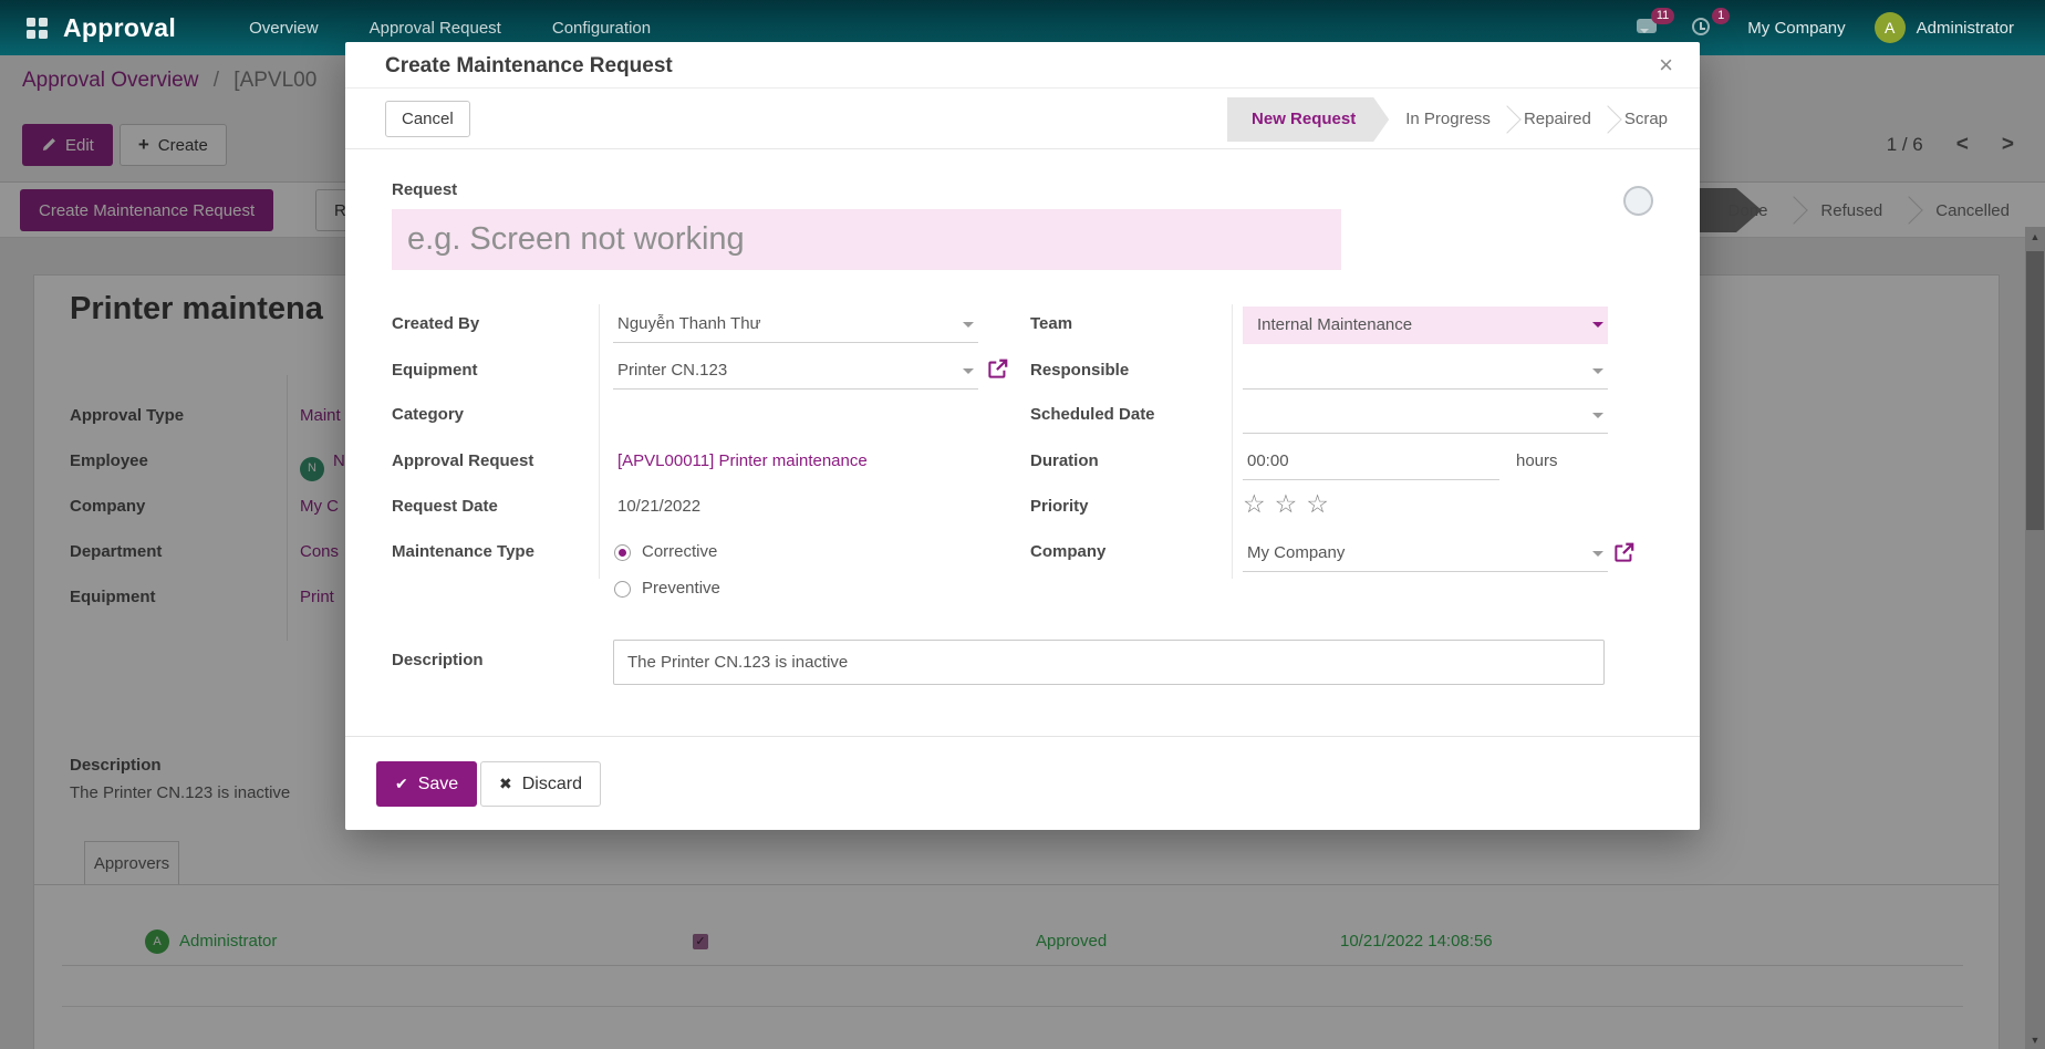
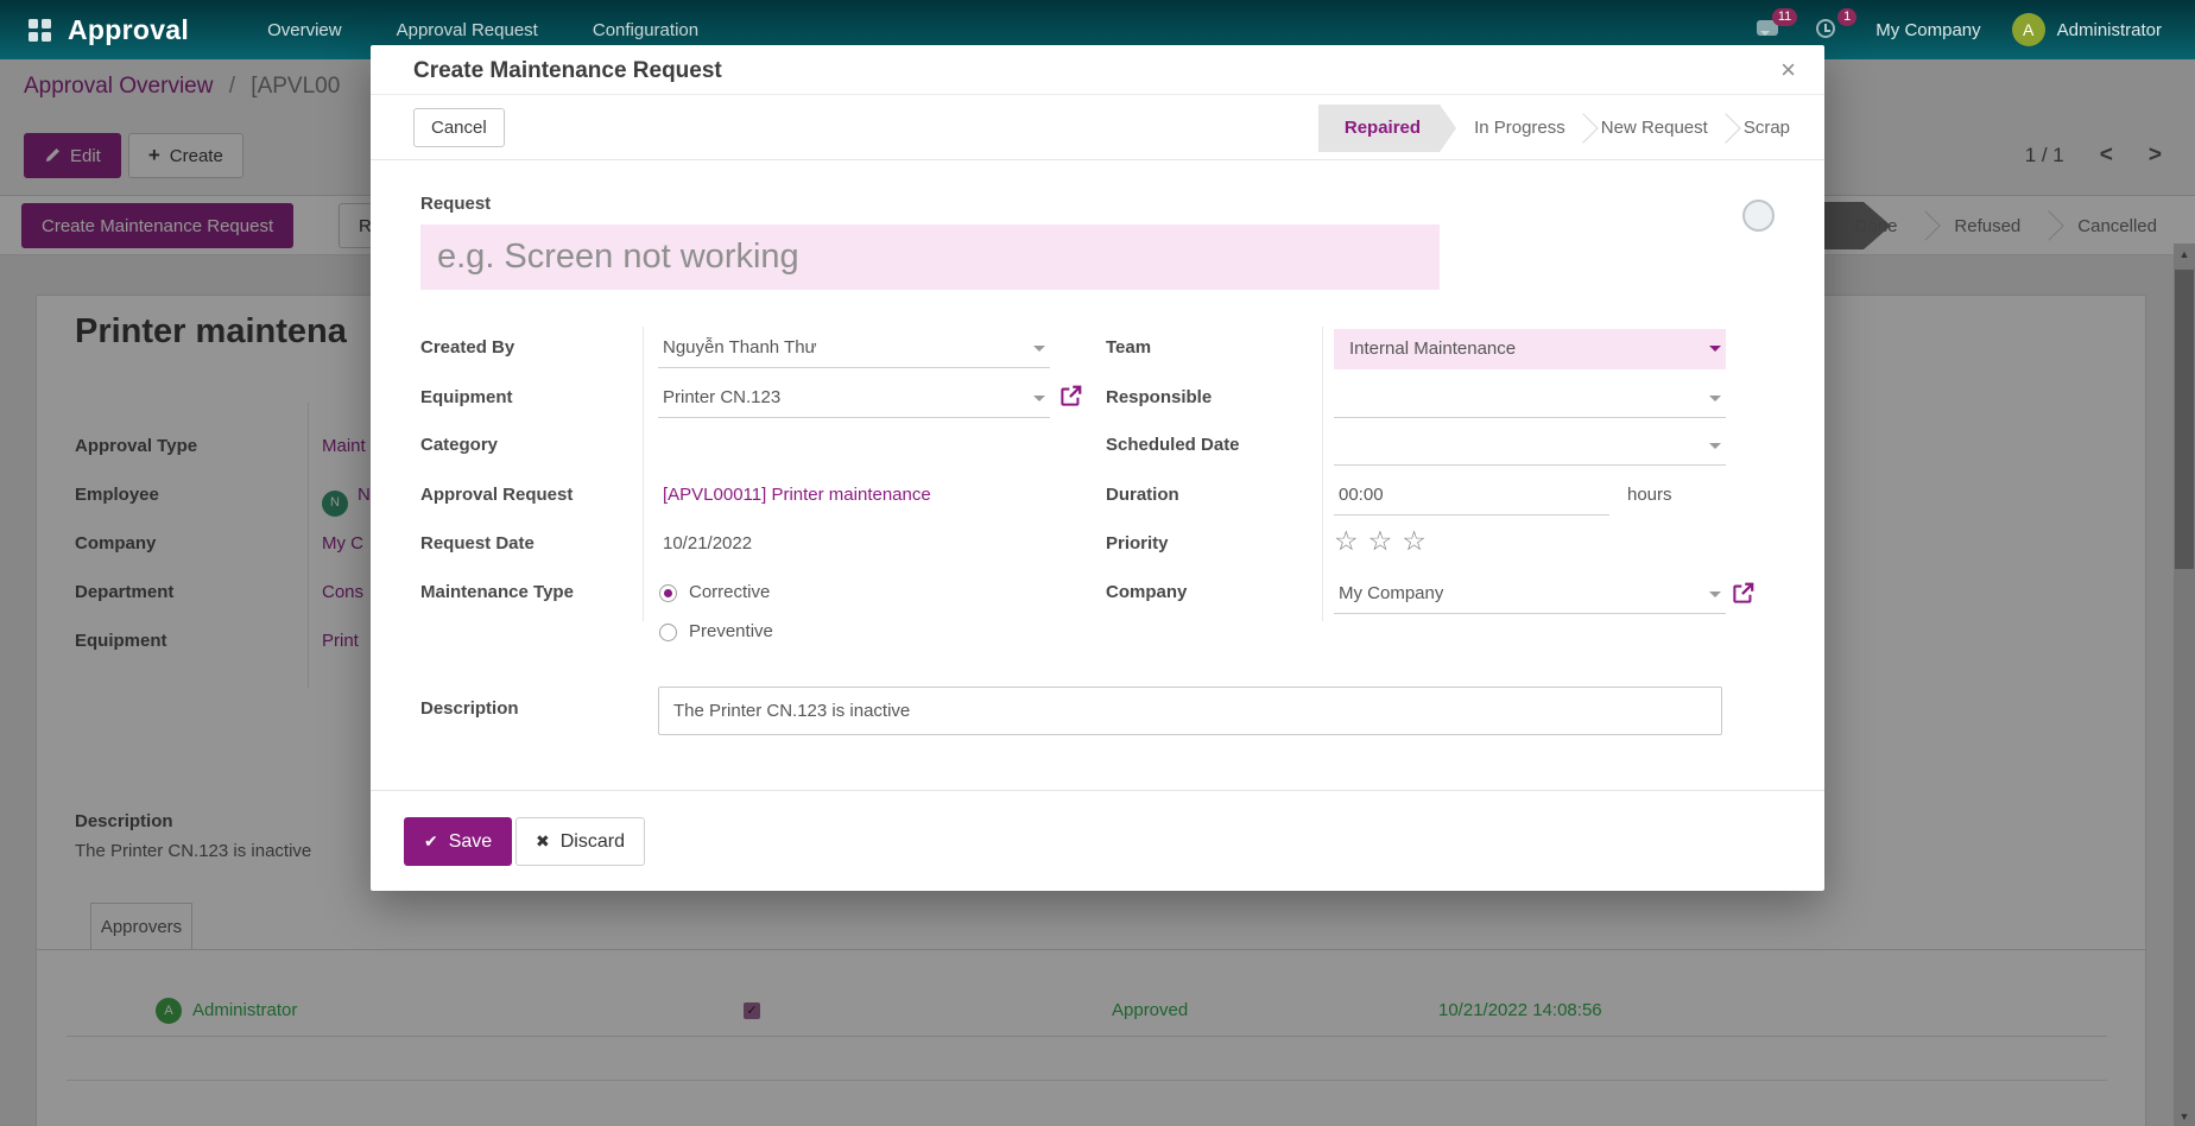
  Approval
  Overview
  Approval Request
  Configuration
  11
  1
  My Company
  A
  Administrator
  Approval Overview / [APVL00
  Edit
  +
  Create
- 1 / 6
+ 1 / 1
  <
  >
  Create Maintenance Request
  Done
  Refused
  Cancelled
  Printer maintena
  Approval Type
  Maint
  Employee
  NN
  Company
  My C
  Department
  Cons
  Equipment
  Print
  Description
  The Printer CN.123 is inactive
  Approvers
  A
  Administrator
  ✓
  Approved
  10/21/2022 14:08:56
  ▲
  ▼
  Create Maintenance Request
  ×
  Cancel
- New Request
+ Repaired
  In Progress
- Repaired
+ New Request
  Scrap
  Request
  e.g. Screen not working
  Created By
  Nguyễn Thanh Thư
  Team
  Internal Maintenance
  Equipment
  Printer CN.123
  Responsible
  Category
  Scheduled Date
  Approval Request
  [APVL00011] Printer maintenance
  Duration
  00:00
  hours
  Request Date
  10/21/2022
  Priority
  ☆☆☆
  Maintenance Type
  Corrective
  Preventive
  Company
  My Company
  Description
  The Printer CN.123 is inactive
  ✔
  Save
  ✖
  Discard
